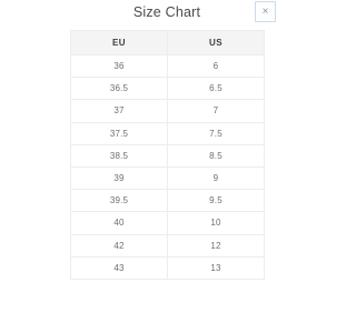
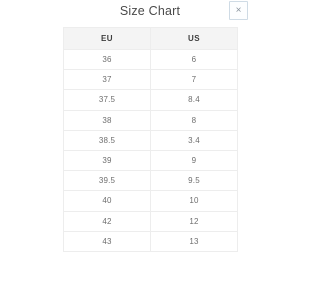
  Size Chart
  ×
  EU	US
  36	6
- 36.5	6.5
  37	7
- 37.5	7.5
+ 37.5	8.4
+ 38	8
- 38.5	8.5
+ 38.5	3.4
  39	9
  39.5	9.5
  40	10
  42	12
  43	13
